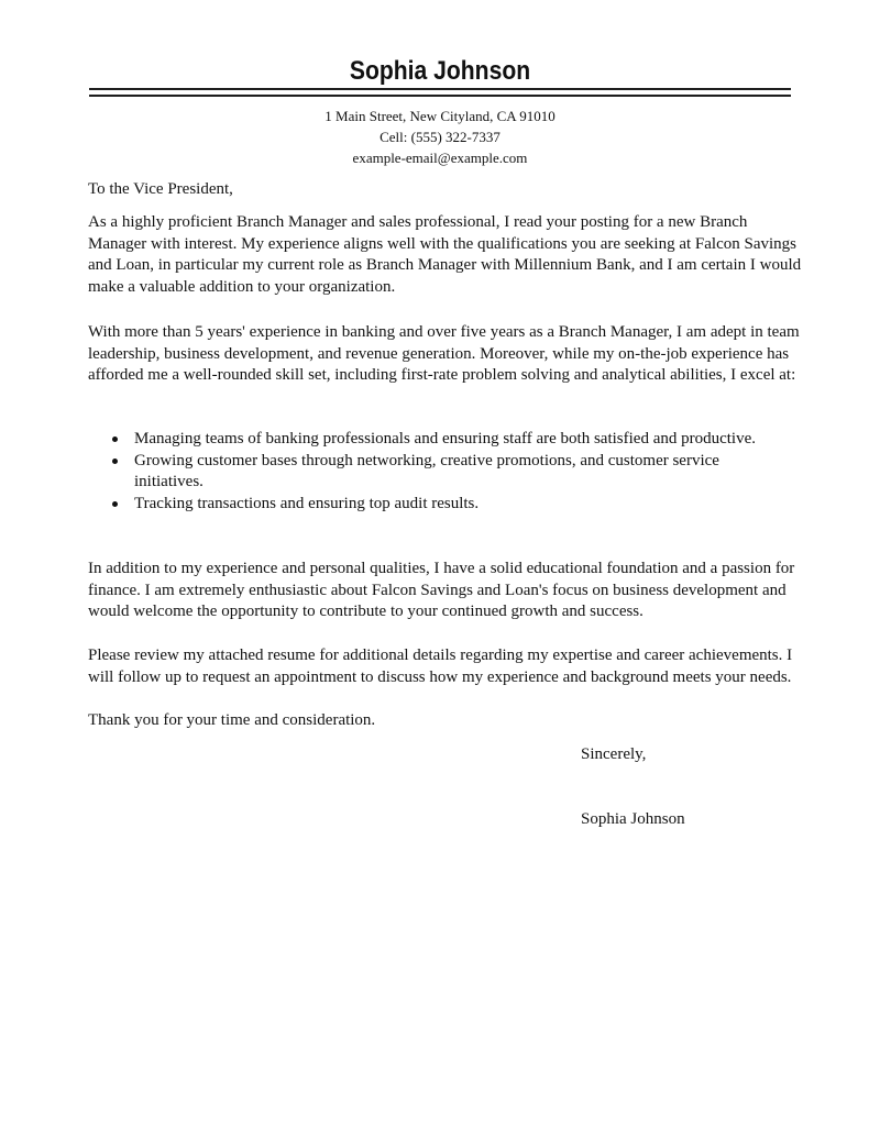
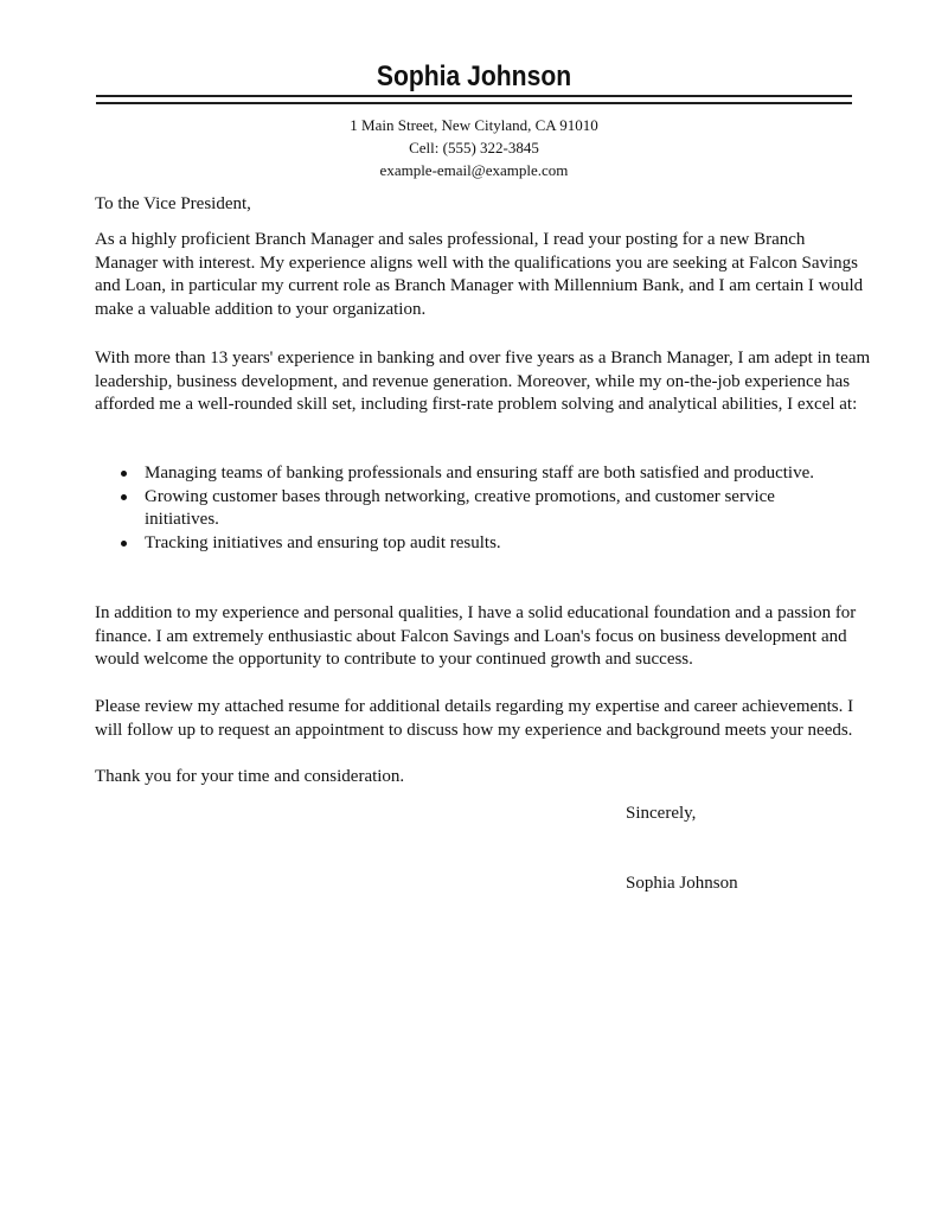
  Sophia Johnson
  1 Main Street, New Cityland, CA 91010
- Cell: (555) 322-7337
+ Cell: (555) 322-3845
  example-email@example.com
  To the Vice President,
  As a highly proficient Branch Manager and sales professional, I read your posting for a new Branch Manager with interest. My experience aligns well with the qualifications you are seeking at Falcon Savings and Loan, in particular my current role as Branch Manager with Millennium Bank, and I am certain I would make a valuable addition to your organization.
- With more than 5 years' experience in banking and over five years as a Branch Manager, I am adept in team leadership, business development, and revenue generation. Moreover, while my on-the-job experience has afforded me a well-rounded skill set, including first-rate problem solving and analytical abilities, I excel at:
+ With more than 13 years' experience in banking and over five years as a Branch Manager, I am adept in team leadership, business development, and revenue generation. Moreover, while my on-the-job experience has afforded me a well-rounded skill set, including first-rate problem solving and analytical abilities, I excel at:
  Managing teams of banking professionals and ensuring staff are both satisfied and productive.
  Growing customer bases through networking, creative promotions, and customer service initiatives.
- Tracking transactions and ensuring top audit results.
+ Tracking initiatives and ensuring top audit results.
  In addition to my experience and personal qualities, I have a solid educational foundation and a passion for finance. I am extremely enthusiastic about Falcon Savings and Loan's focus on business development and would welcome the opportunity to contribute to your continued growth and success.
  Please review my attached resume for additional details regarding my expertise and career achievements. I will follow up to request an appointment to discuss how my experience and background meets your needs.
  Thank you for your time and consideration.
  Sincerely,
  Sophia Johnson
